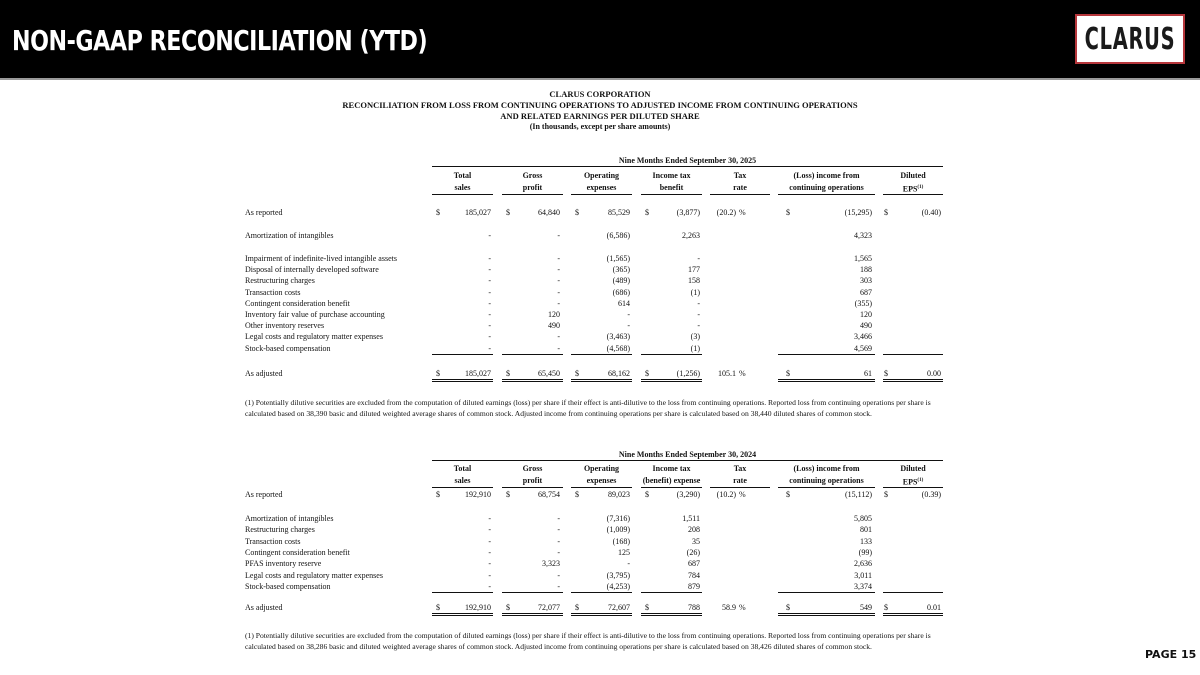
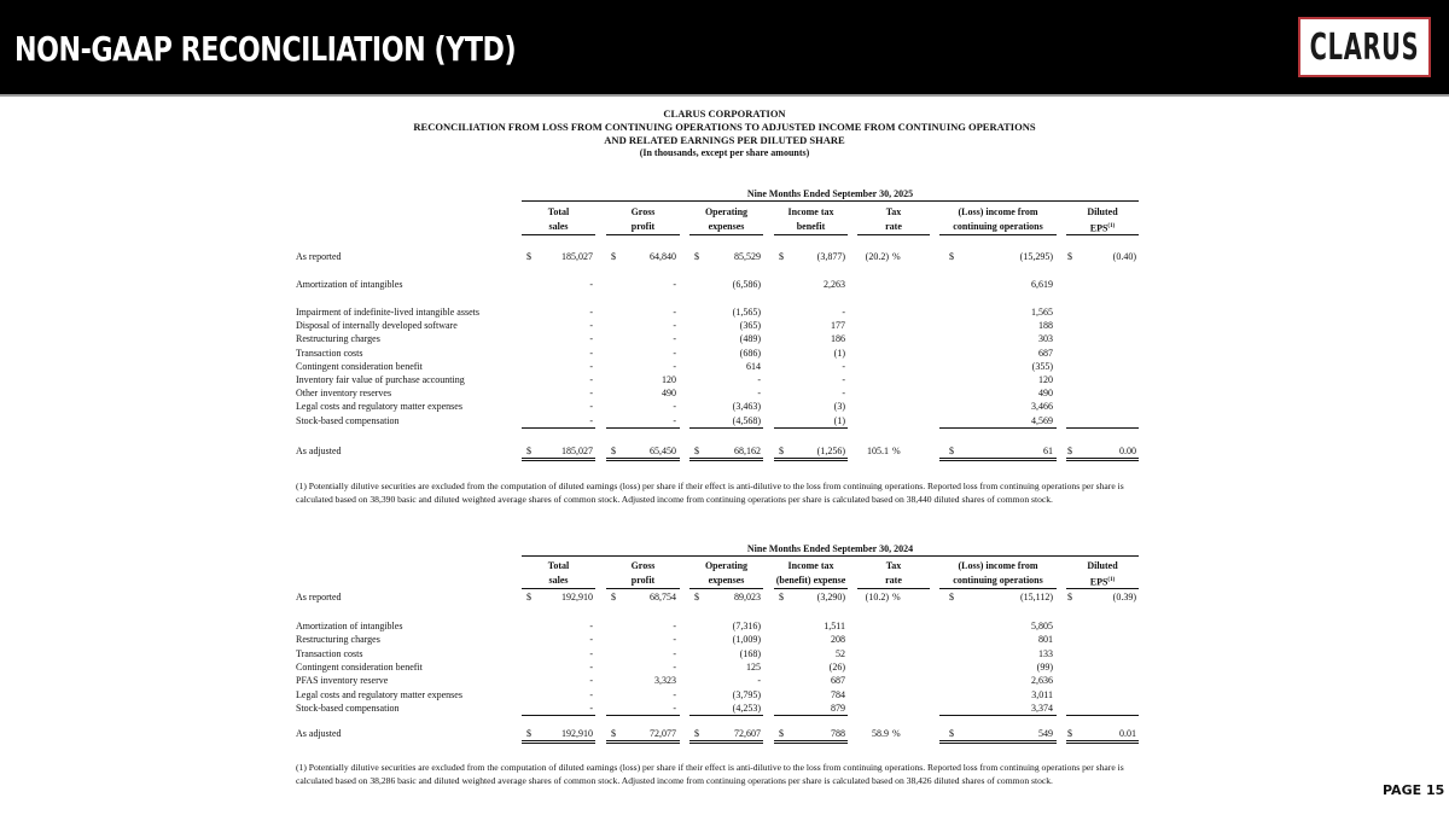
  NON-GAAP RECONCILIATION (YTD)
  CLARUS
  CLARUS CORPORATION
  RECONCILIATION FROM LOSS FROM CONTINUING OPERATIONS TO ADJUSTED INCOME FROM CONTINUING OPERATIONS
  AND RELATED EARNINGS PER DILUTED SHARE
  (In thousands, except per share amounts)
  Nine Months Ended September 30, 2025
  Total
  sales
  Gross
  profit
  Operating
  expenses
  Income tax
  benefit
  Tax
  rate
  (Loss) income from
  continuing operations
  Diluted
  As reported
  $
  185,027
  $
  64,840
  $
  85,529
  $
  (3,877)
  (20.2)
  %
  $
  (15,295)
  $
  (0.40)
  Amortization of intangibles
  -
  -
  (6,586)
  2,263
- 4,323
+ 6,619
  Impairment of indefinite-lived intangible assets
  -
  -
  (1,565)
  -
  1,565
  Disposal of internally developed software
  -
  -
  (365)
  177
  188
  Restructuring charges
  -
  -
  (489)
- 158
+ 186
  303
  Transaction costs
  -
  -
  (686)
  (1)
  687
  Contingent consideration benefit
  -
  -
  614
  -
  (355)
  Inventory fair value of purchase accounting
  -
  120
  -
  -
  120
  Other inventory reserves
  -
  490
  -
  -
  490
  Legal costs and regulatory matter expenses
  -
  -
  (3,463)
  (3)
  3,466
  Stock-based compensation
  -
  -
  (4,568)
  (1)
  4,569
  As adjusted
  $
  185,027
  $
  65,450
  $
  68,162
  $
  (1,256)
  105.1
  %
  $
  61
  $
  0.00
  (1) Potentially dilutive securities are excluded from the computation of diluted earnings (loss) per share if their effect is anti-dilutive to the loss from continuing operations. Reported loss from continuing operations per share is calculated based on 38,390 basic and diluted weighted average shares of common stock. Adjusted income from continuing operations per share is calculated based on 38,440 diluted shares of common stock.
  Nine Months Ended September 30, 2024
  Total
  sales
  Gross
  profit
  Operating
  expenses
  Income tax
  (benefit) expense
  Tax
  rate
  (Loss) income from
  continuing operations
  Diluted
  As reported
  $
  192,910
  $
  68,754
  $
  89,023
  $
  (3,290)
  (10.2)
  %
  $
  (15,112)
  $
  (0.39)
  Amortization of intangibles
  -
  -
  (7,316)
  1,511
  5,805
  Restructuring charges
  -
  -
  (1,009)
  208
  801
  Transaction costs
  -
  -
  (168)
- 35
+ 52
  133
  Contingent consideration benefit
  -
  -
  125
  (26)
  (99)
  PFAS inventory reserve
  -
  3,323
  -
  687
  2,636
  Legal costs and regulatory matter expenses
  -
  -
  (3,795)
  784
  3,011
  Stock-based compensation
  -
  -
  (4,253)
  879
  3,374
  As adjusted
  $
  192,910
  $
  72,077
  $
  72,607
  $
  788
  58.9
  %
  $
  549
  $
  0.01
  (1) Potentially dilutive securities are excluded from the computation of diluted earnings (loss) per share if their effect is anti-dilutive to the loss from continuing operations. Reported loss from continuing operations per share is calculated based on 38,286 basic and diluted weighted average shares of common stock. Adjusted income from continuing operations per share is calculated based on 38,426 diluted shares of common stock.
  PAGE 15
